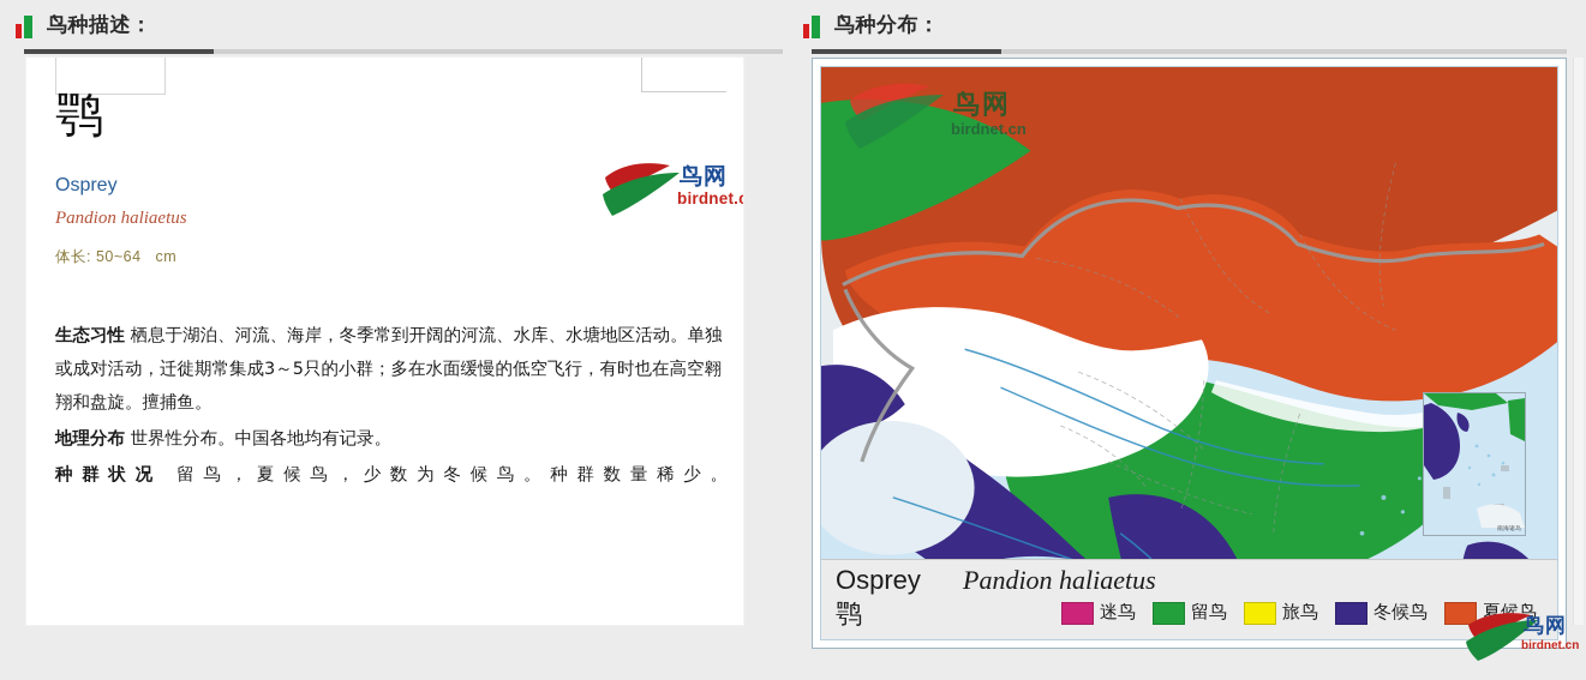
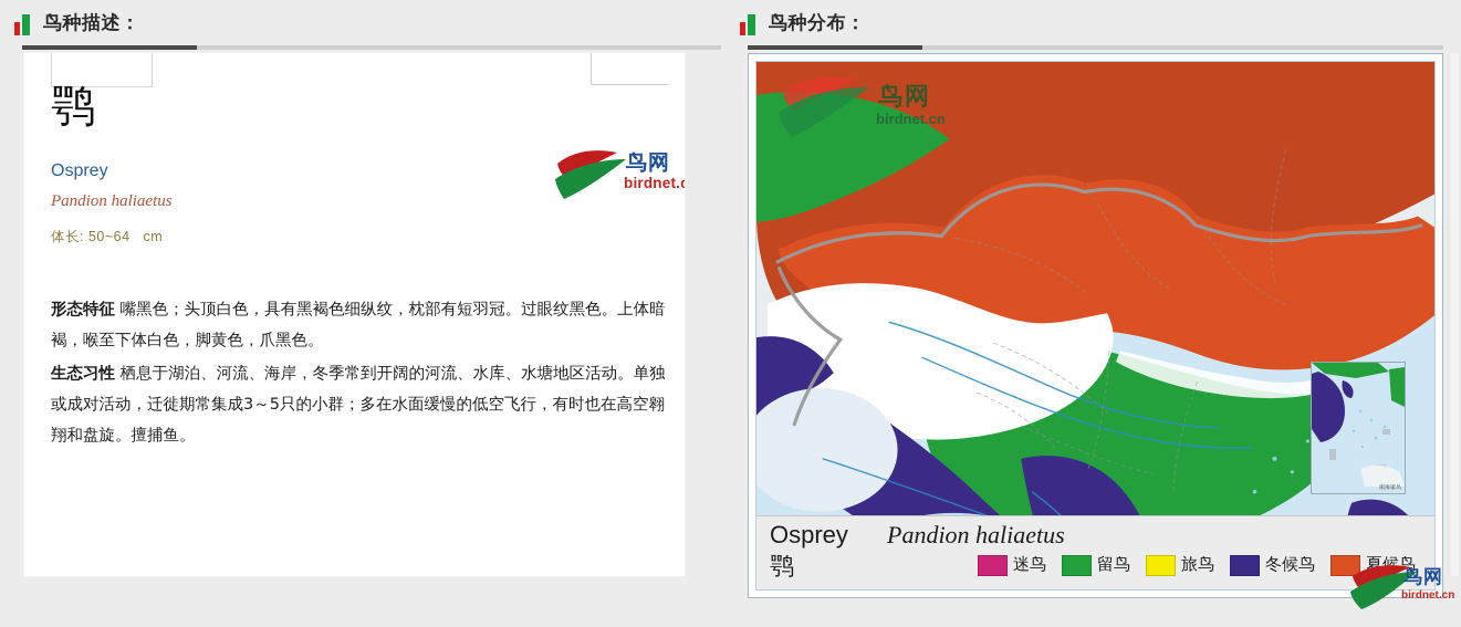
  鸟种描述：
  鸟种分布：
  鹗
  Osprey
  Pandion haliaetus
  体长: 50~64 cm
  鸟网
  birdnet.c
+ 形态特征 嘴黑色；头顶白色，具有黑褐色细纵纹，枕部有短羽冠。过眼纹黑色。上体暗褐，喉至下体白色，脚黄色，爪黑色。
  生态习性 栖息于湖泊、河流、海岸，冬季常到开阔的河流、水库、水塘地区活动。单独或成对活动，迁徙期常集成3～5只的小群；多在水面缓慢的低空飞行，有时也在高空翱翔和盘旋。擅捕鱼。
- 地理分布 世界性分布。中国各地均有记录。
- 种群状况 留鸟，夏候鸟，少数为冬候鸟。种群数量稀少。
  鸟网
  birdnet.cn
  Osprey
  鹗
  Pandion haliaetus
  迷鸟
  留鸟
  旅鸟
  冬候鸟
  夏候鸟
  鸟网
  birdnet.cn
